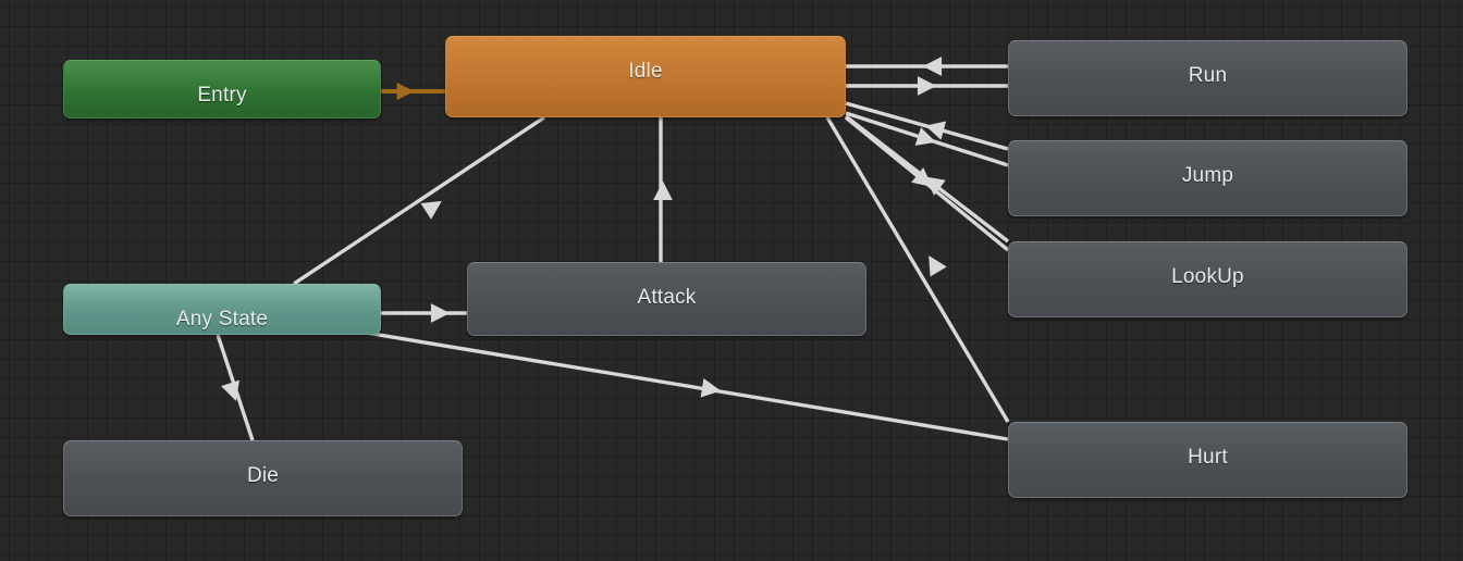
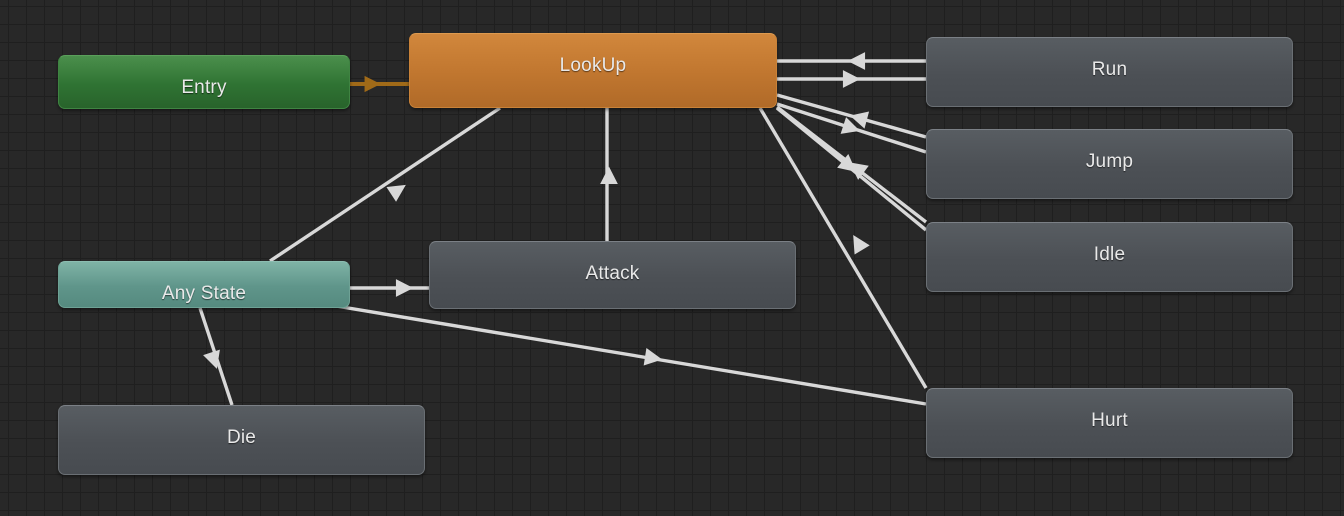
  Entry
- Idle
+ LookUp
  Run
  Jump
- LookUp
+ Idle
  Hurt
  Any State
  Attack
  Die
